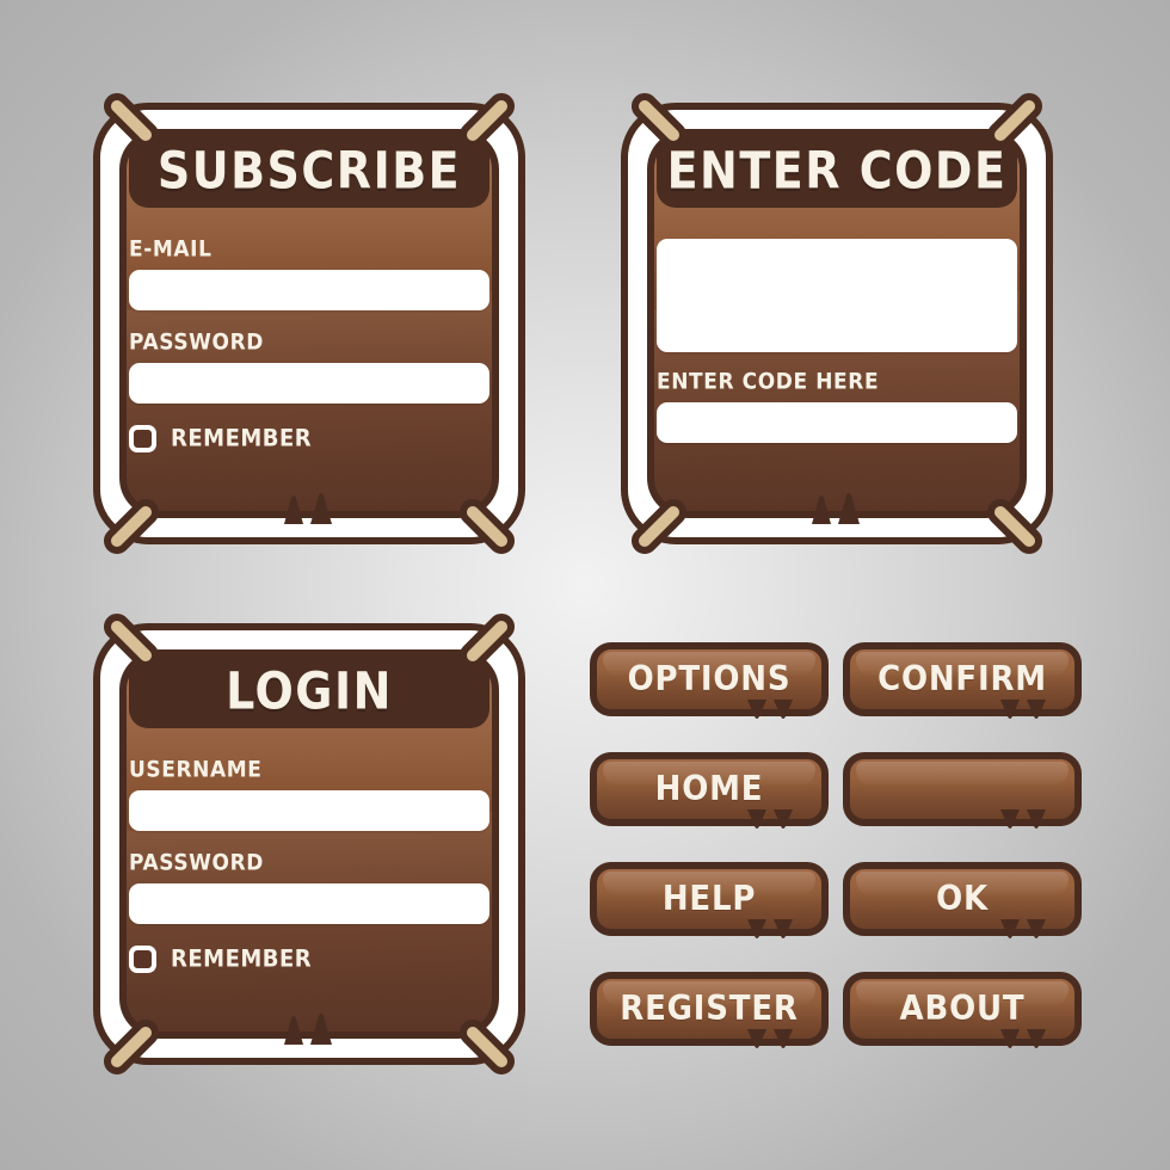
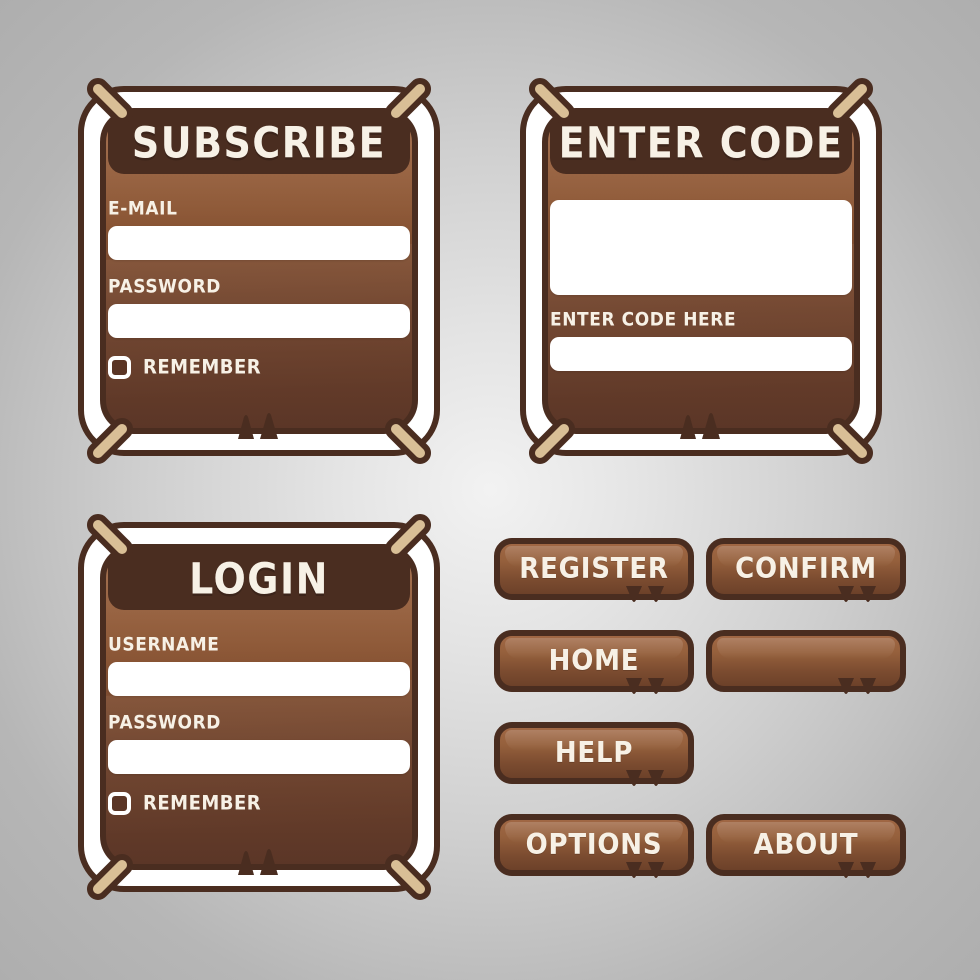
  SUBSCRIBE
  E-MAIL
  PASSWORD
  REMEMBER
  ENTER CODE
  ENTER CODE HERE
  LOGIN
  USERNAME
  PASSWORD
  REMEMBER
- OPTIONS
+ REGISTER
  CONFIRM
  HOME
  HELP
- OK
- REGISTER
+ OPTIONS
  ABOUT
